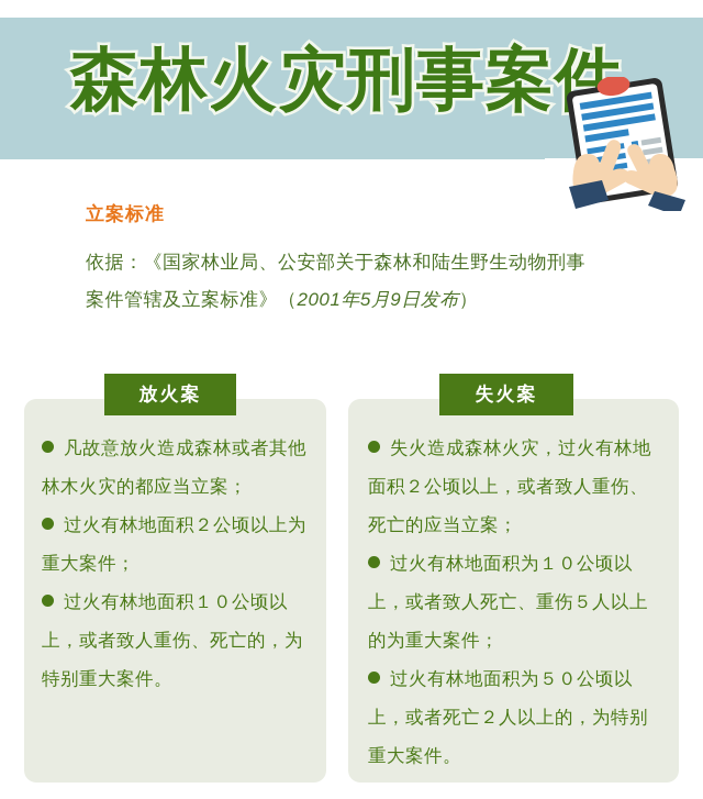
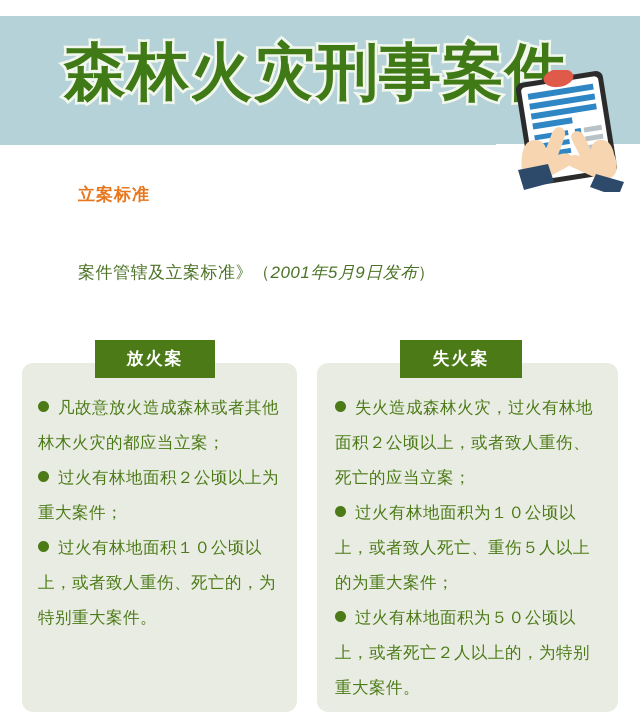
  森林火灾刑事案件
  立案标准
- 依据：《国家林业局、公安部关于森林和陆生野生动物刑事
  案件管辖及立案标准》（2001年5月9日发布）
  凡故意放火造成森林或者其他林木火灾的都应当立案；
  过火有林地面积２公顷以上为重大案件；
  过火有林地面积１０公顷以上，或者致人重伤、死亡的，为特别重大案件。
  放火案
  失火造成森林火灾，过火有林地面积２公顷以上，或者致人重伤、死亡的应当立案；
  过火有林地面积为１０公顷以上，或者致人死亡、重伤５人以上的为重大案件；
  过火有林地面积为５０公顷以上，或者死亡２人以上的，为特别重大案件。
  失火案
